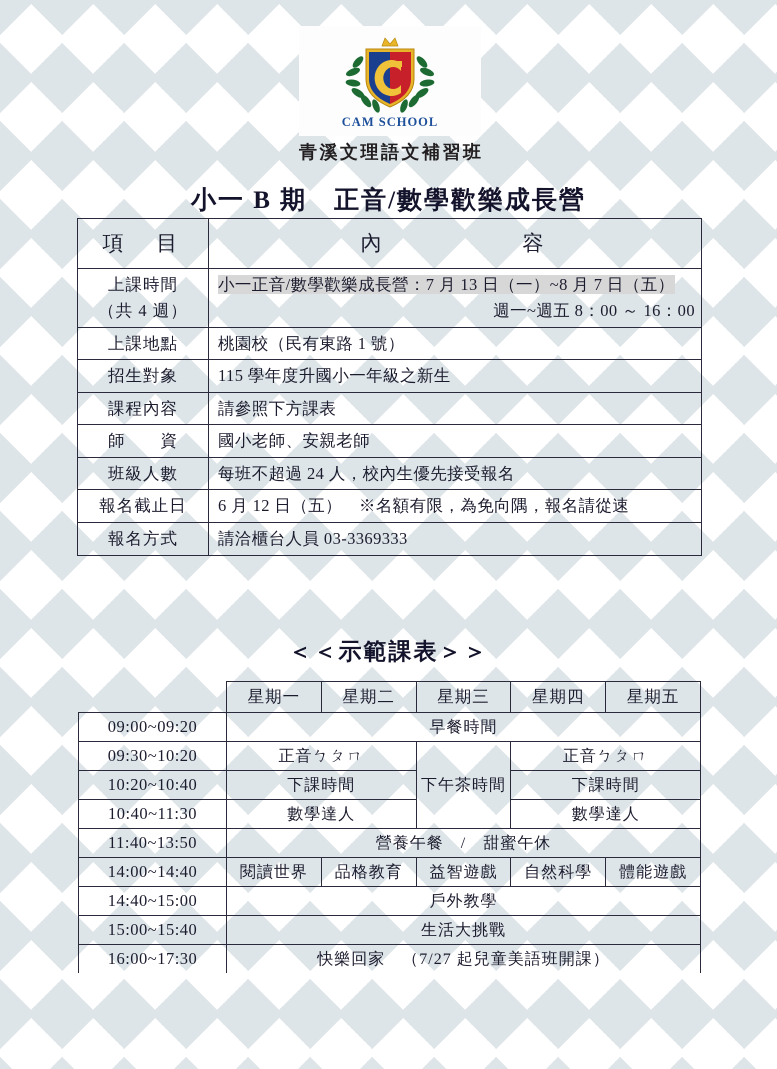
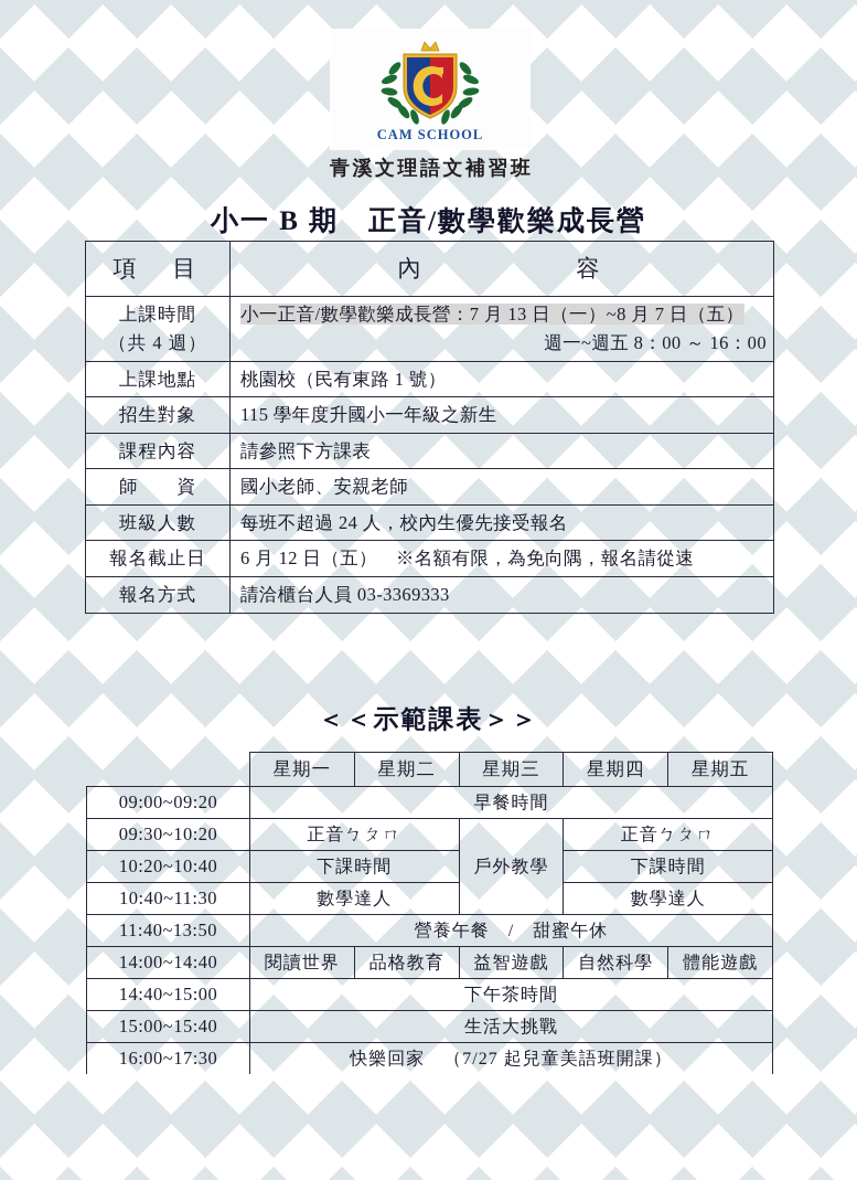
  CAM SCHOOL
  青溪文理語文補習班
  小一 B 期 正音/數學歡樂成長營
  項 目	內 容
  上課時間 （共 4 週）	小一正音/數學歡樂成長營：7 月 13 日（一）~8 月 7 日（五） 週一~週五 8：00 ～ 16：00
  上課地點	桃園校（民有東路 1 號）
  招生對象	115 學年度升國小一年級之新生
  課程內容	請參照下方課表
  師 資	國小老師、安親老師
  班級人數	每班不超過 24 人，校內生優先接受報名
  報名截止日	6 月 12 日（五） ※名額有限，為免向隅，報名請從速
  報名方式	請洽櫃台人員 03-3369333
  ＜＜示範課表＞＞
  	星期一	星期二	星期三	星期四	星期五
  09:00~09:20	早餐時間
- 09:30~10:20	正音ㄅㄆㄇ	下午茶時間	正音ㄅㄆㄇ
+ 09:30~10:20	正音ㄅㄆㄇ	戶外教學	正音ㄅㄆㄇ
  10:20~10:40	下課時間	下課時間
  10:40~11:30	數學達人	數學達人
  11:40~13:50	營養午餐 / 甜蜜午休
  14:00~14:40	閱讀世界	品格教育	益智遊戲	自然科學	體能遊戲
- 14:40~15:00	戶外教學
+ 14:40~15:00	下午茶時間
  15:00~15:40	生活大挑戰
  16:00~17:30	快樂回家 （7/27 起兒童美語班開課）
